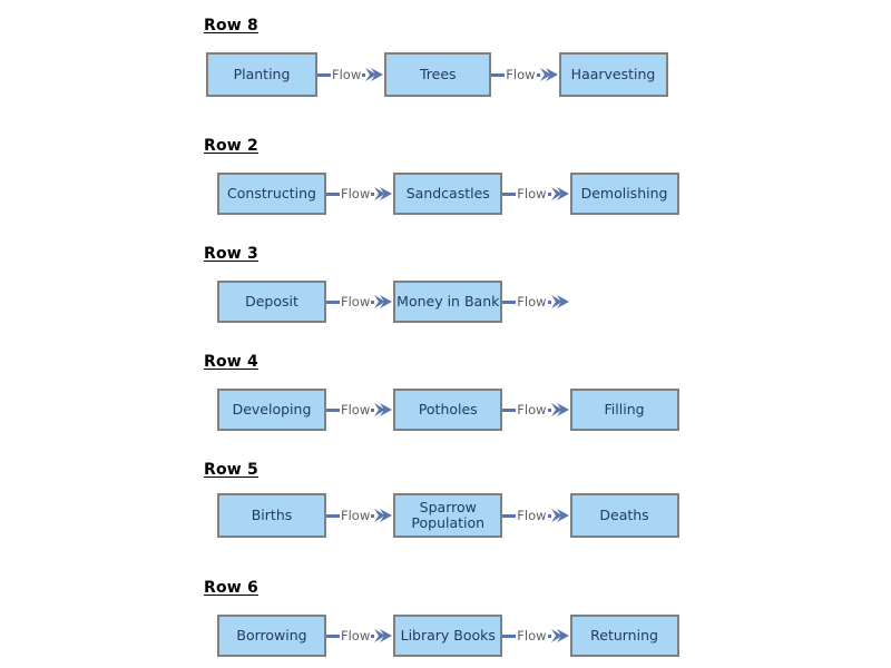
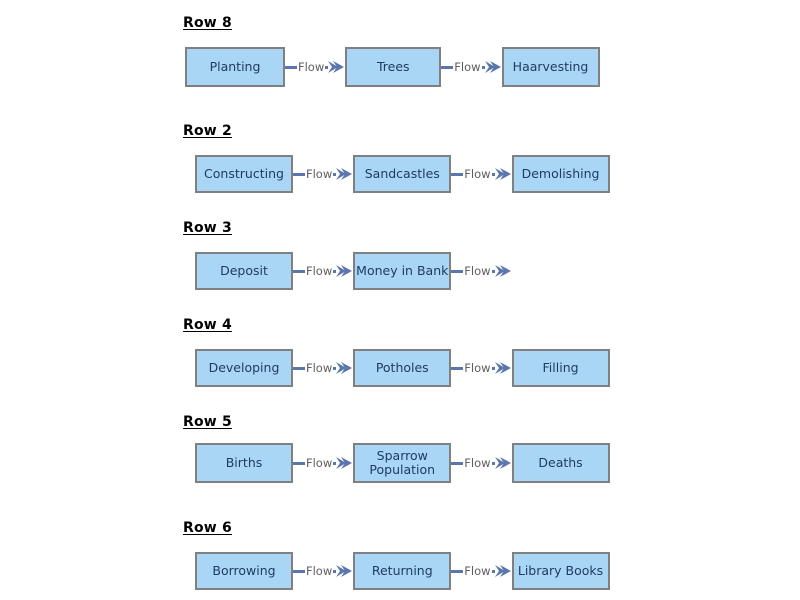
  Row 8
  Planting
  Flow
  Trees
  Flow
  Haarvesting
  Row 2
  Constructing
  Flow
  Sandcastles
  Flow
  Demolishing
  Row 3
  Deposit
  Flow
  Money in Bank
  Flow
  Row 4
  Developing
  Flow
  Potholes
  Flow
  Filling
  Row 5
  Births
  Flow
  Sparrow
  Population
  Flow
  Deaths
  Row 6
  Borrowing
  Flow
- Library Books
+ Returning
  Flow
- Returning
+ Library Books
